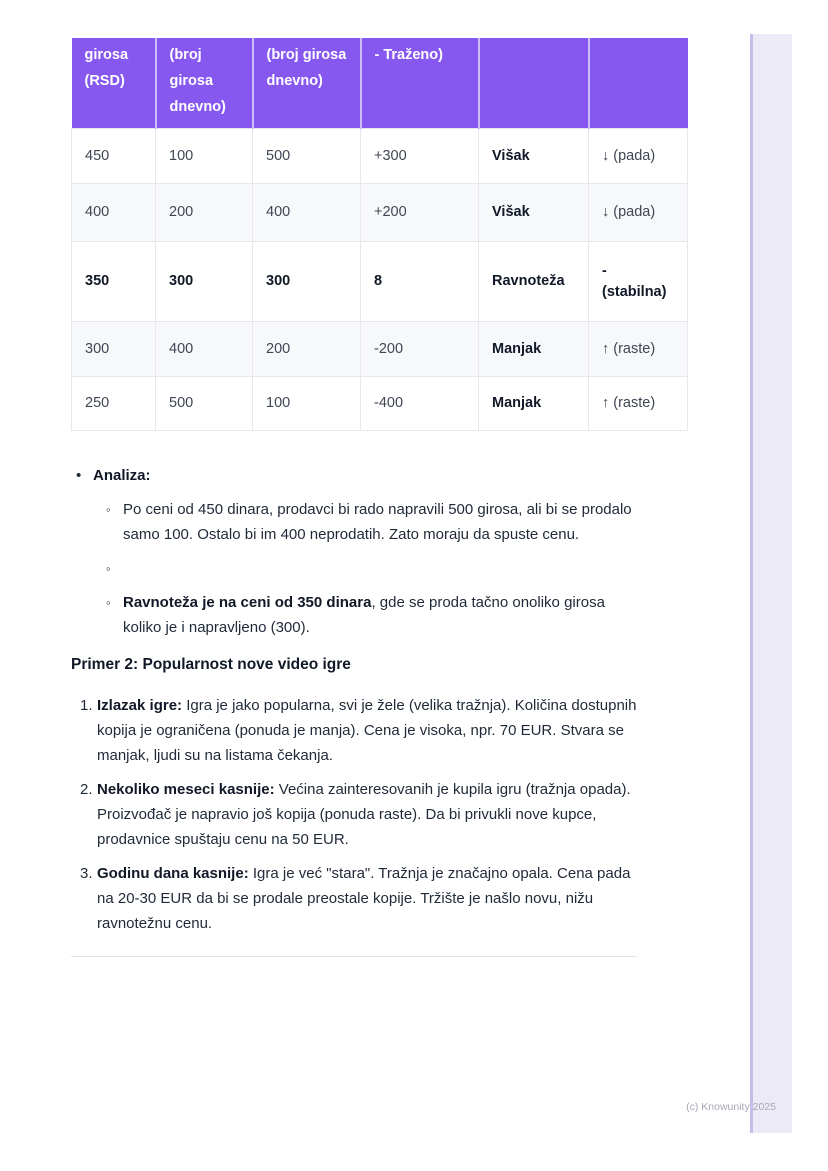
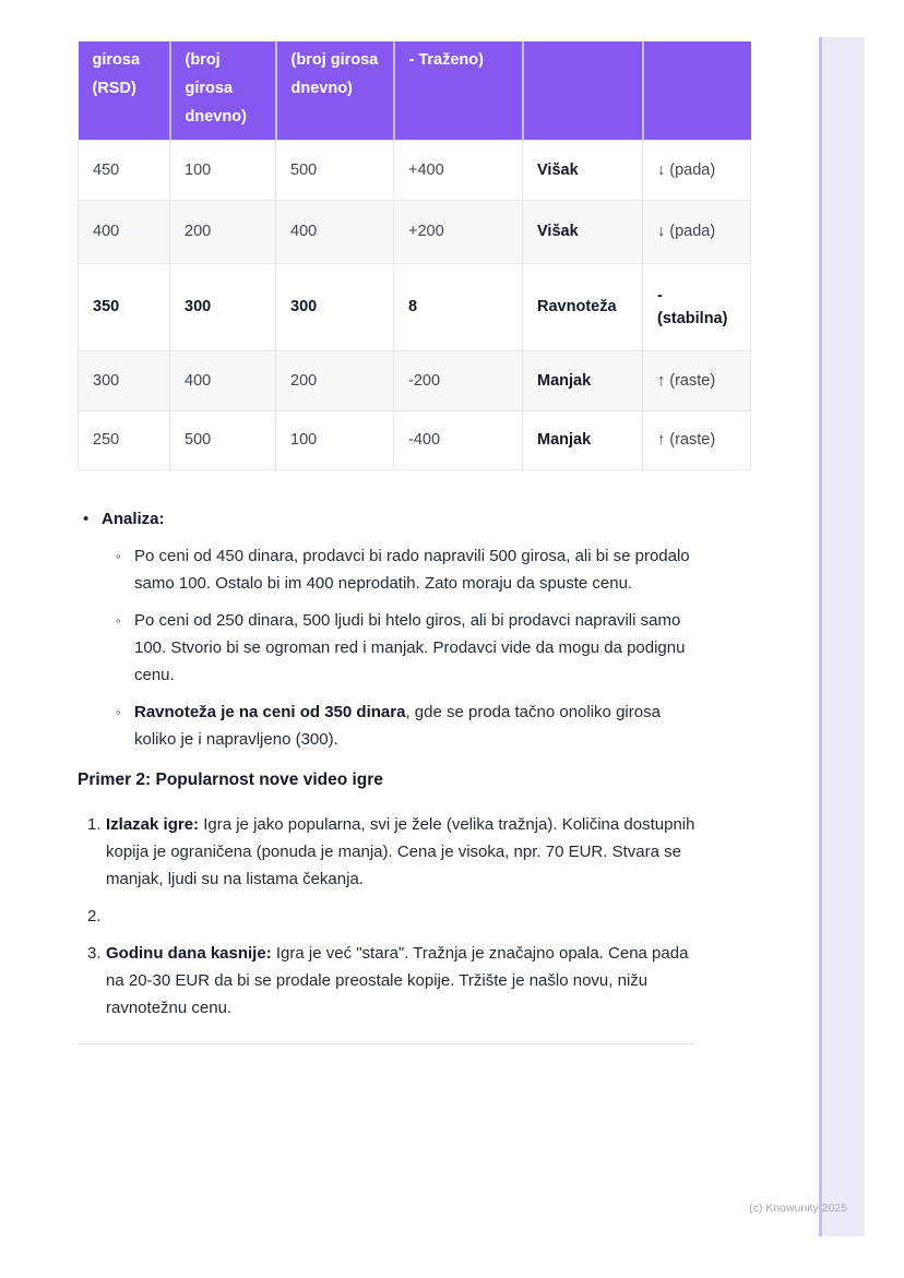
  girosa (RSD)	(broj girosa dnevno)	(broj girosa dnevno)	- Traženo)
- 450	100	500	+300	Višak	↓ (pada)
+ 450	100	500	+400	Višak	↓ (pada)
  400	200	400	+200	Višak	↓ (pada)
  350	300	300	8	Ravnoteža	- (stabilna)
  300	400	200	-200	Manjak	↑ (raste)
  250	500	100	-400	Manjak	↑ (raste)
  •
  Analiza:
  ◦
  Po ceni od 450 dinara, prodavci bi rado napravili 500 girosa, ali bi se prodalo samo 100. Ostalo bi im 400 neprodatih. Zato moraju da spuste cenu.
  ◦
+ Po ceni od 250 dinara, 500 ljudi bi htelo giros, ali bi prodavci napravili samo 100. Stvorio bi se ogroman red i manjak. Prodavci vide da mogu da podignu cenu.
  ◦
  Ravnoteža je na ceni od 350 dinara, gde se proda tačno onoliko girosa koliko je i napravljeno (300).
  Primer 2: Popularnost nove video igre
  1.
  Izlazak igre: Igra je jako popularna, svi je žele (velika tražnja). Količina dostupnih kopija je ograničena (ponuda je manja). Cena je visoka, npr. 70 EUR. Stvara se manjak, ljudi su na listama čekanja.
  2.
- Nekoliko meseci kasnije: Većina zainteresovanih je kupila igru (tražnja opada). Proizvođač je napravio još kopija (ponuda raste). Da bi privukli nove kupce, prodavnice spuštaju cenu na 50 EUR.
  3.
  Godinu dana kasnije: Igra je već "stara". Tražnja je značajno opala. Cena pada na 20-30 EUR da bi se prodale preostale kopije. Tržište je našlo novu, nižu ravnotežnu cenu.
  (c) Knowunity 2025
